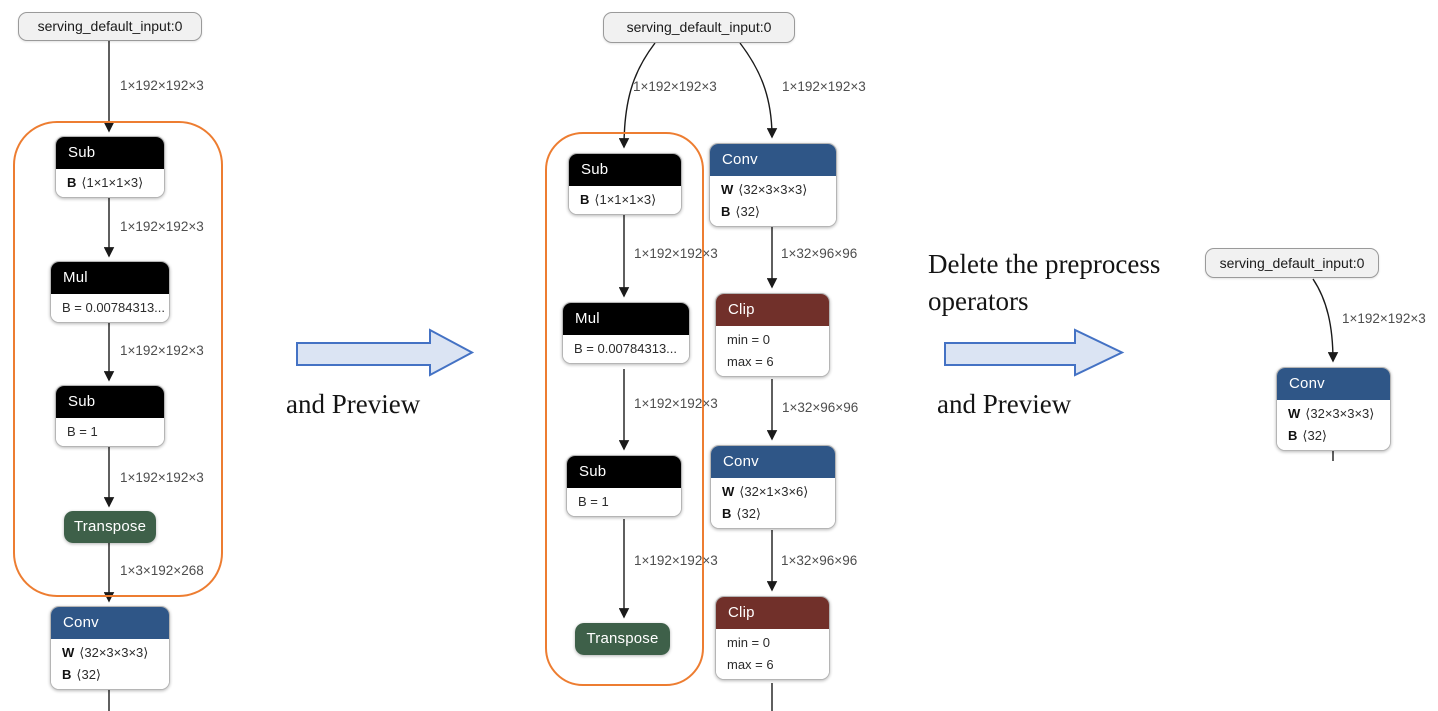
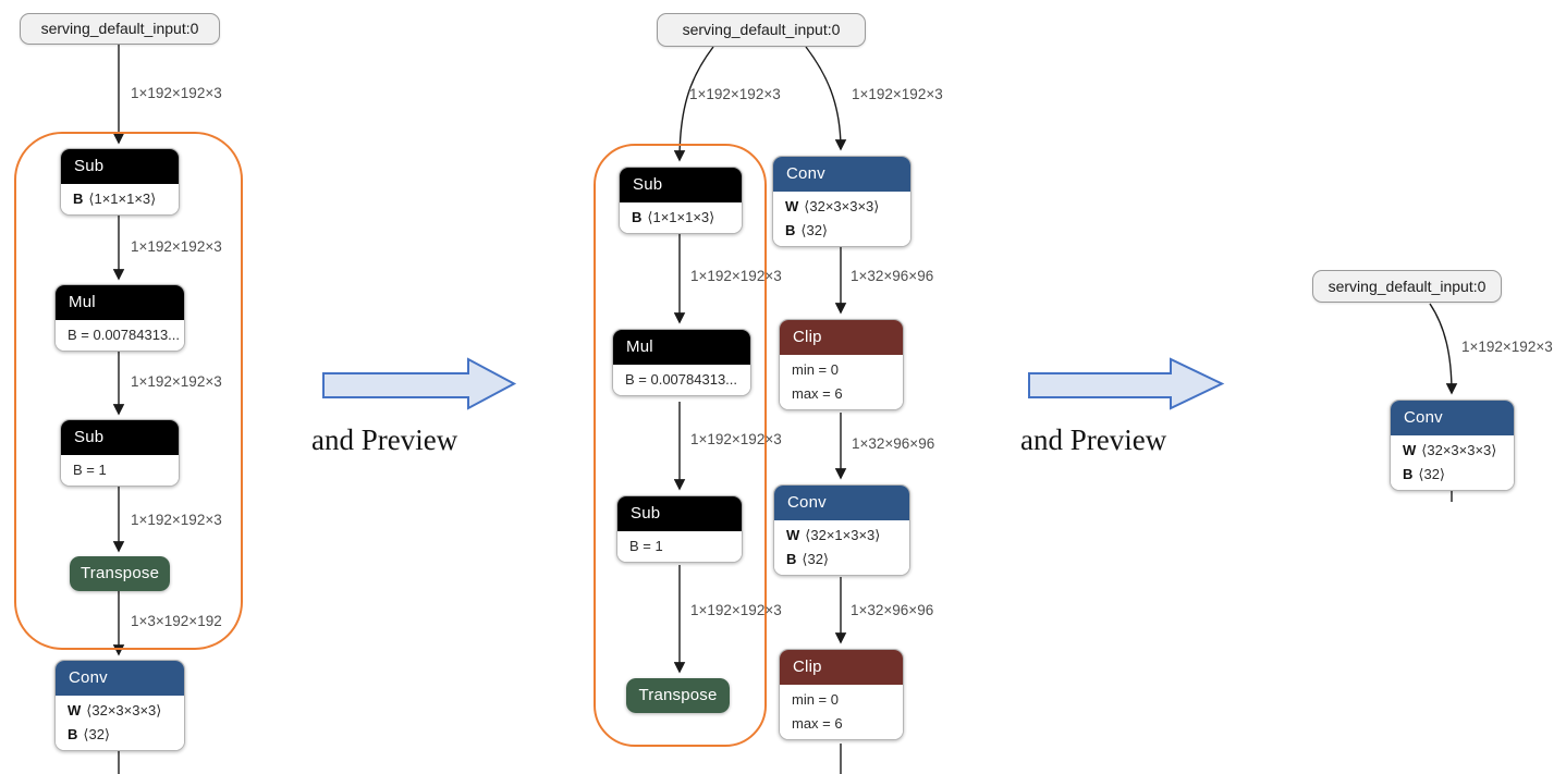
  serving_default_input:0
  Sub
  B ⟨1×1×1×3⟩
  Mul
  B = 0.00784313...
  Sub
  B = 1
  Transpose
  Conv
  W ⟨32×3×3×3⟩
  B ⟨32⟩
  1×192×192×3
  1×192×192×3
  1×192×192×3
  1×192×192×3
- 1×3×192×268
+ 1×3×192×192
  and Preview
  serving_default_input:0
  Sub
  B ⟨1×1×1×3⟩
  Mul
  B = 0.00784313...
  Sub
  B = 1
  Transpose
  Conv
  W ⟨32×3×3×3⟩
  B ⟨32⟩
  Clip
  min = 0
  max = 6
  Conv
- W ⟨32×1×3×6⟩
+ W ⟨32×1×3×3⟩
  B ⟨32⟩
  Clip
  min = 0
  max = 6
  1×192×192×3
  1×192×192×3
  1×192×192×3
  1×192×192×3
  1×192×192×3
  1×32×96×96
  1×32×96×96
  1×32×96×96
- Delete the preprocess
- operators
  and Preview
  serving_default_input:0
  Conv
  W ⟨32×3×3×3⟩
  B ⟨32⟩
  1×192×192×3
